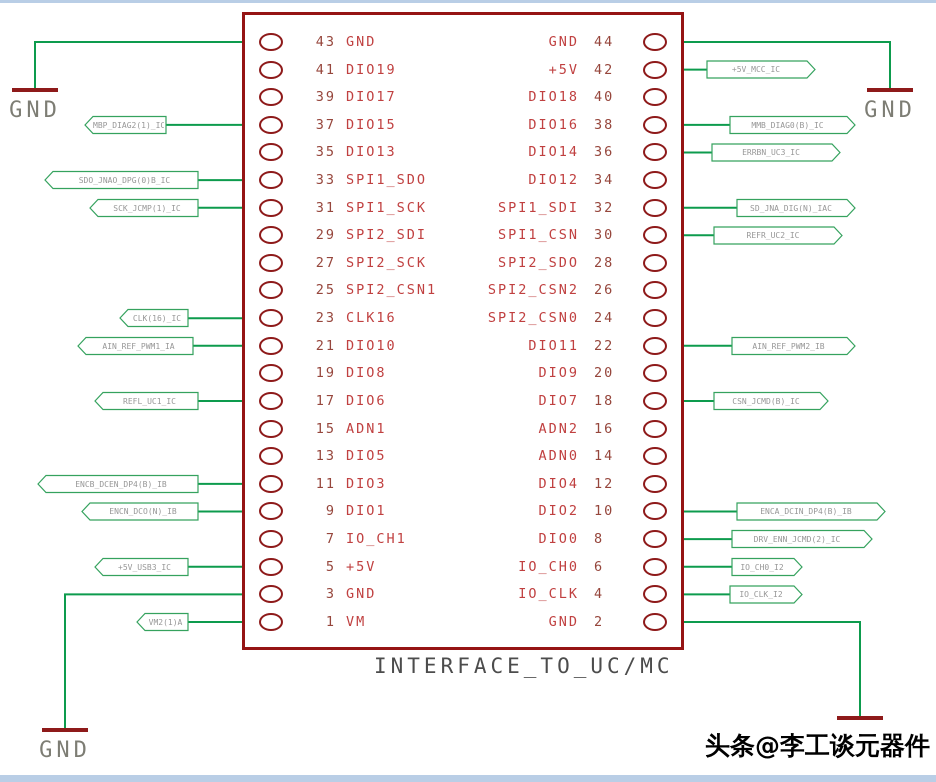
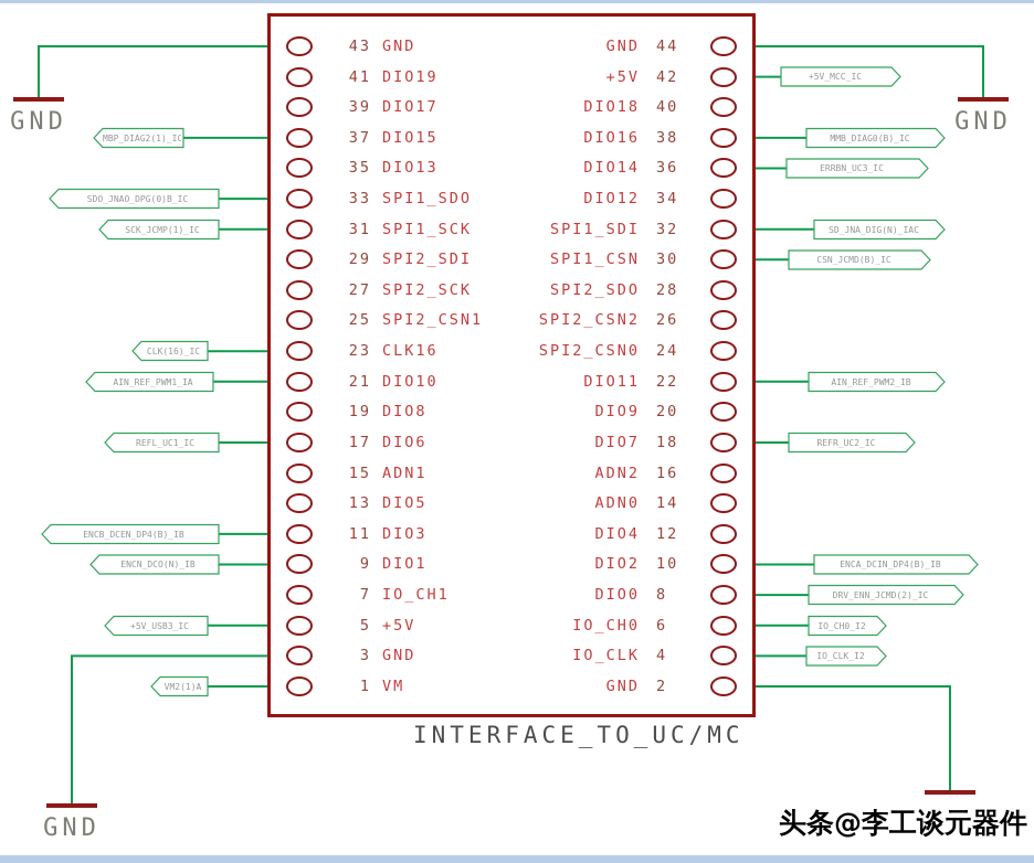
  43
  GND
  GND
  44
  41
  DIO19
  +5V
  42
  39
  DIO17
  DIO18
  40
  37
  DIO15
  DIO16
  38
  35
  DIO13
  DIO14
  36
  33
  SPI1_SDO
  DIO12
  34
  31
  SPI1_SCK
  SPI1_SDI
  32
  29
  SPI2_SDI
  SPI1_CSN
  30
  27
  SPI2_SCK
  SPI2_SDO
  28
  25
  SPI2_CSN1
  SPI2_CSN2
  26
  23
  CLK16
  SPI2_CSN0
  24
  21
  DIO10
  DIO11
  22
  19
  DIO8
  DIO9
  20
  17
  DIO6
  DIO7
  18
  15
  ADN1
  ADN2
  16
  13
  DIO5
  ADN0
  14
  11
  DIO3
  DIO4
  12
  9
  DIO1
  DIO2
  10
  7
  IO_CH1
  DIO0
  8
  5
  +5V
  IO_CH0
  6
  3
  GND
  IO_CLK
  4
  1
  VM
  GND
  2
  MBP_DIAG2(1)_IC
  SDO_JNAO_DPG(0)B_IC
  SCK_JCMP(1)_IC
  CLK(16)_IC
  AIN_REF_PWM1_IA
  REFL_UC1_IC
  ENCB_DCEN_DP4(B)_IB
  ENCN_DCO(N)_IB
  +5V_USB3_IC
  VM2(1)A
  +5V_MCC_IC
  MMB_DIAG0(B)_IC
  ERRBN_UC3_IC
  SD_JNA_DIG(N)_IAC
- REFR_UC2_IC
+ CSN_JCMD(B)_IC
  AIN_REF_PWM2_IB
- CSN_JCMD(B)_IC
+ REFR_UC2_IC
  ENCA_DCIN_DP4(B)_IB
  DRV_ENN_JCMD(2)_IC
  IO_CH0_I2
  IO_CLK_I2
  GND
  GND
  GND
  INTERFACE_TO_UC/MC
  头条@李工谈元器件
